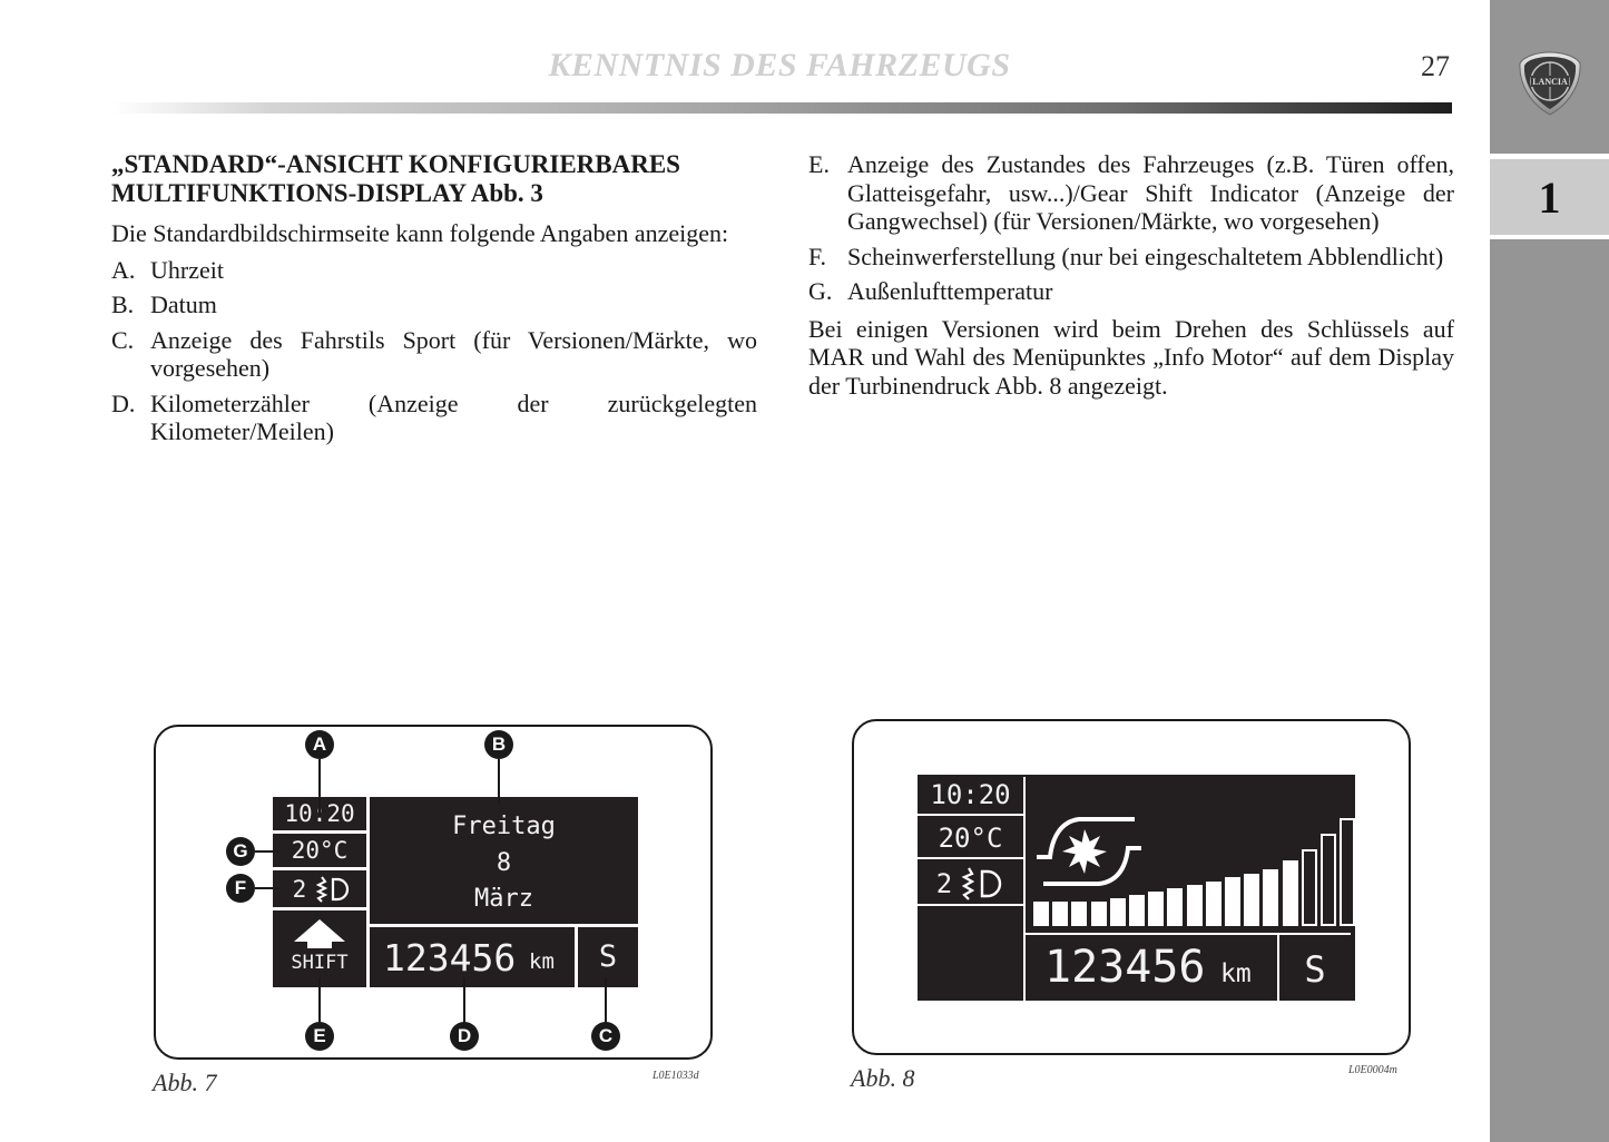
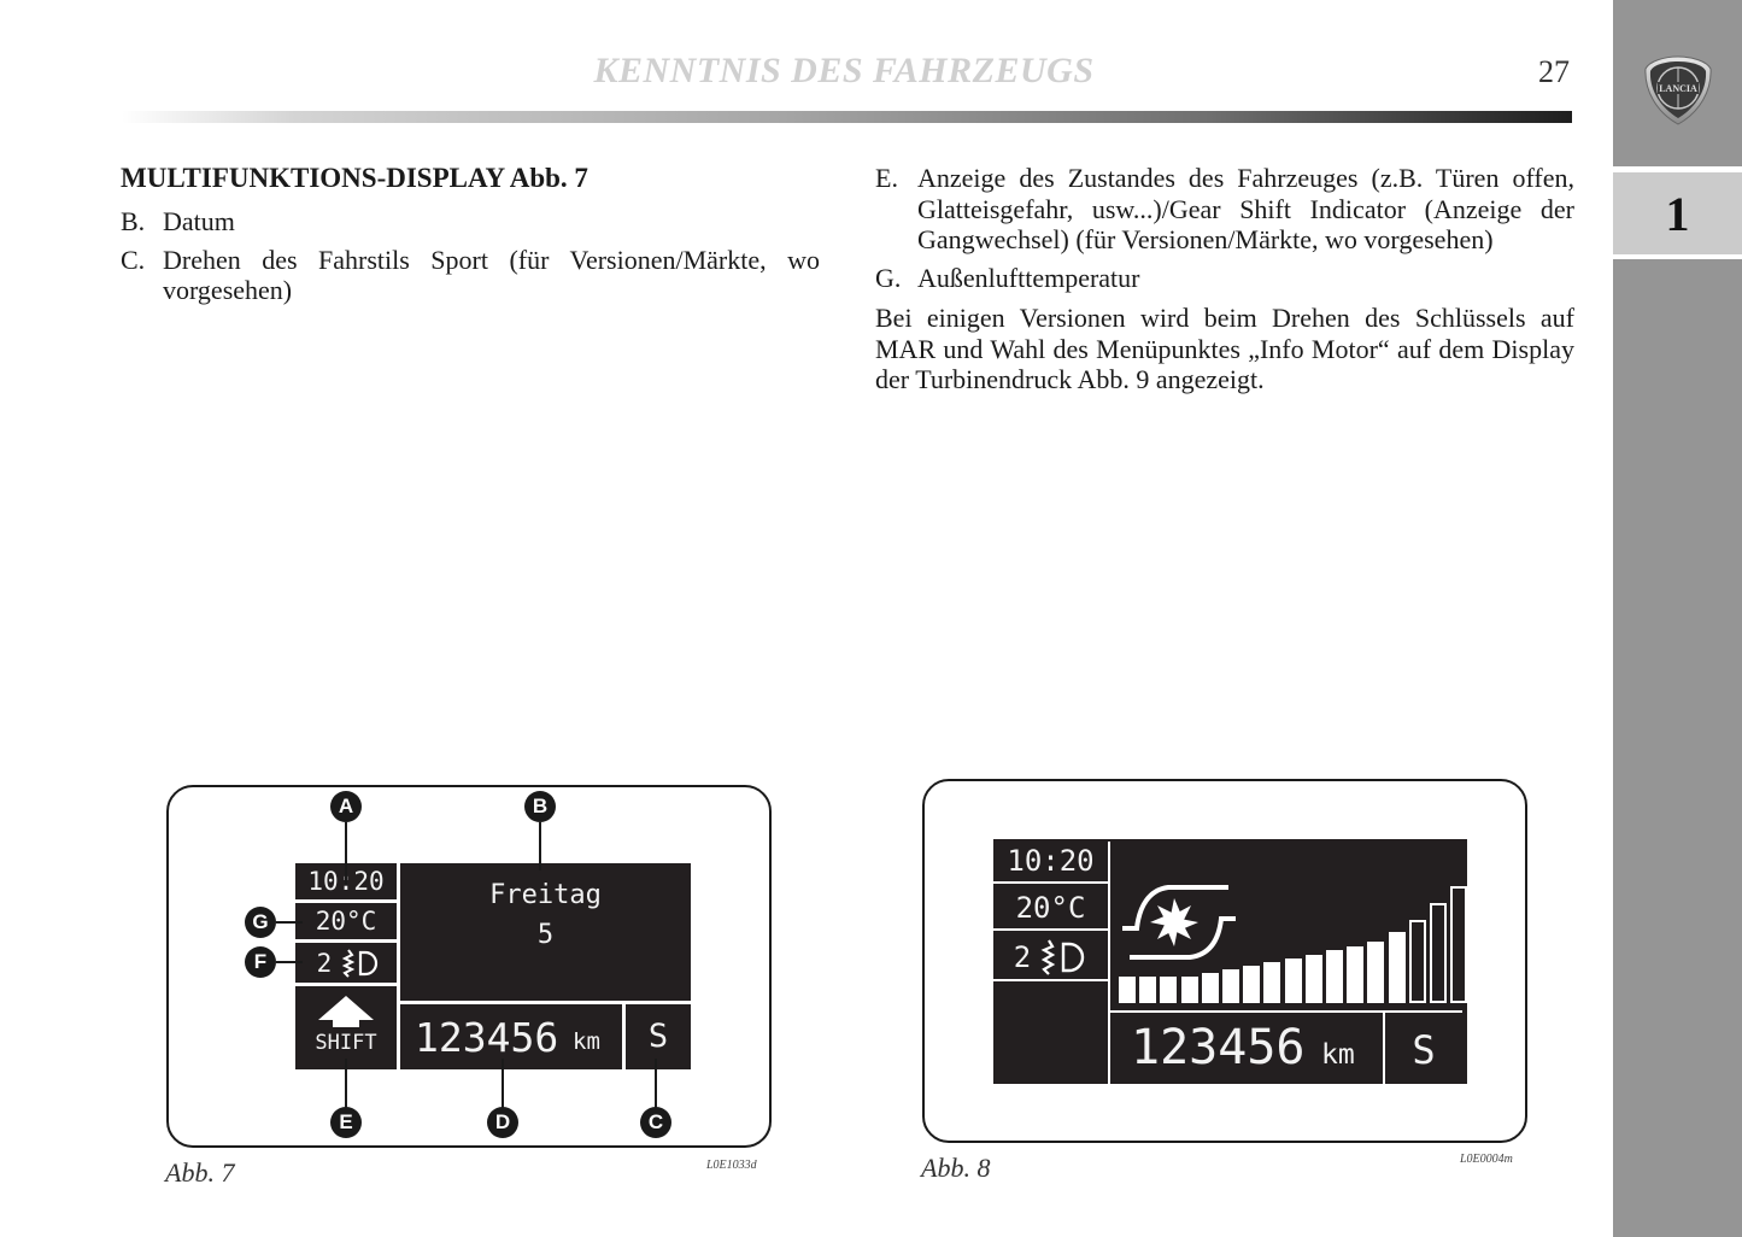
  KENNTNIS DES FAHRZEUGS
  27
  LANCIA
  1
- „STANDARD“-ANSICHT KONFIGURIERBARES
- MULTIFUNKTIONS-DISPLAY Abb. 3
+ MULTIFUNKTIONS-DISPLAY Abb. 7
- Die Standardbildschirmseite kann folgende Angaben anzeigen:
- A.
- Uhrzeit
  B.
  Datum
  C.
- Anzeige des Fahrstils Sport (für Versionen/Märkte, wo vorgesehen)
+ Drehen des Fahrstils Sport (für Versionen/Märkte, wo vorgesehen)
- D.
- Kilometerzähler (Anzeige der zurückgelegten Kilometer/Meilen)
  E.
  Anzeige des Zustandes des Fahrzeuges (z.B. Türen offen, Glatteisgefahr, usw...)/Gear Shift Indicator (Anzeige der Gangwechsel) (für Versionen/Märkte, wo vorgesehen)
- F.
- Scheinwerferstellung (nur bei eingeschaltetem Abblendlicht)
  G.
  Außenlufttemperatur
- Bei einigen Versionen wird beim Drehen des Schlüssels auf MAR und Wahl des Menüpunktes „Info Motor“ auf dem Display der Turbinendruck Abb. 8 angezeigt.
+ Bei einigen Versionen wird beim Drehen des Schlüssels auf MAR und Wahl des Menüpunktes „Info Motor“ auf dem Display der Turbinendruck Abb. 9 angezeigt.
  1020
  20°C
  2
  SHIFT
  Freitag
- 8
+ 5
- März
  123456
  km
  S
  A
  B
  G
  F
  E
  D
  C
  Abb. 7
  L0E1033d
  10:20
  20°C
  2
  123456
  km
  S
  Abb. 8
  L0E0004m
